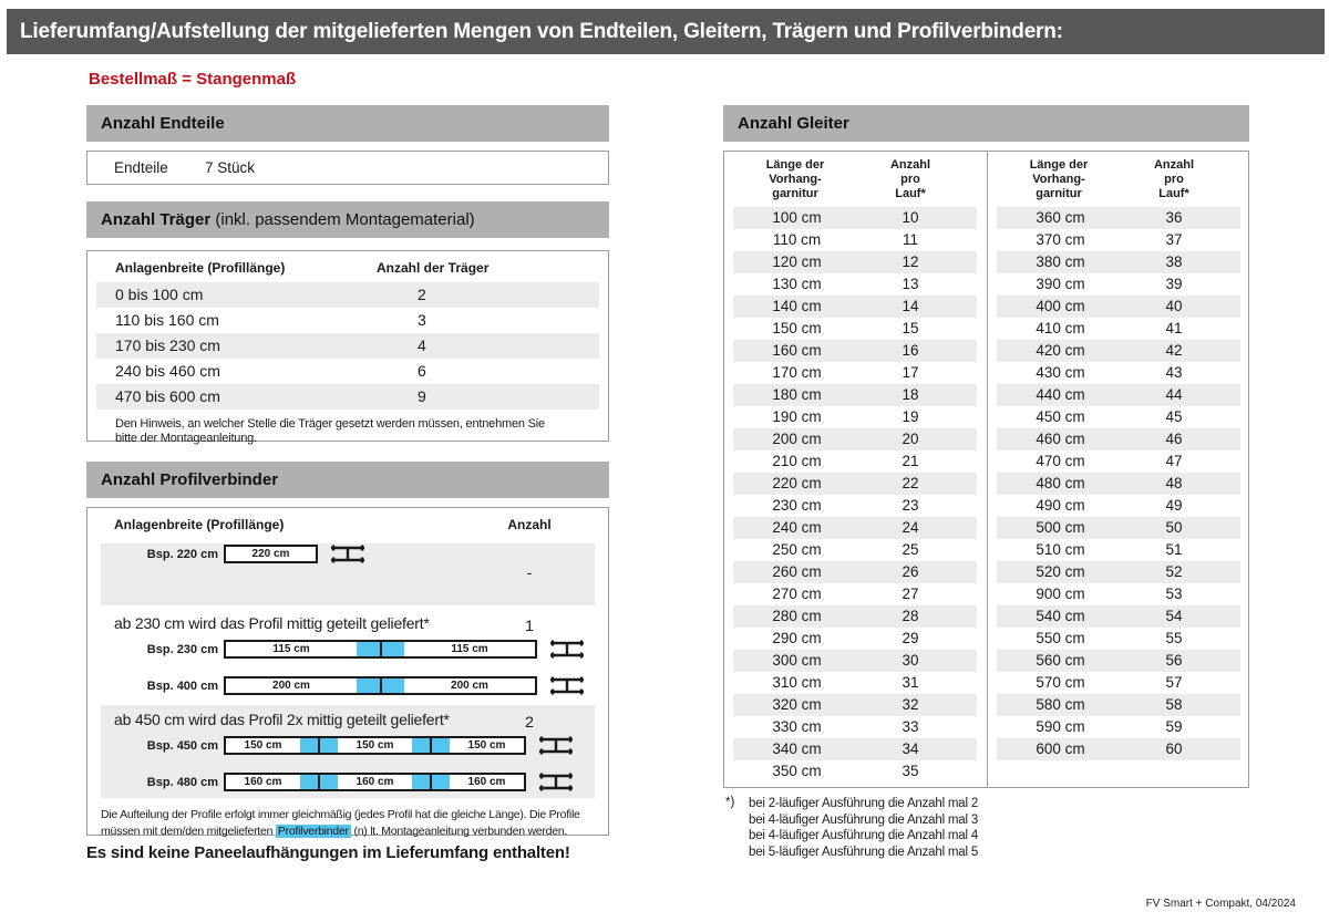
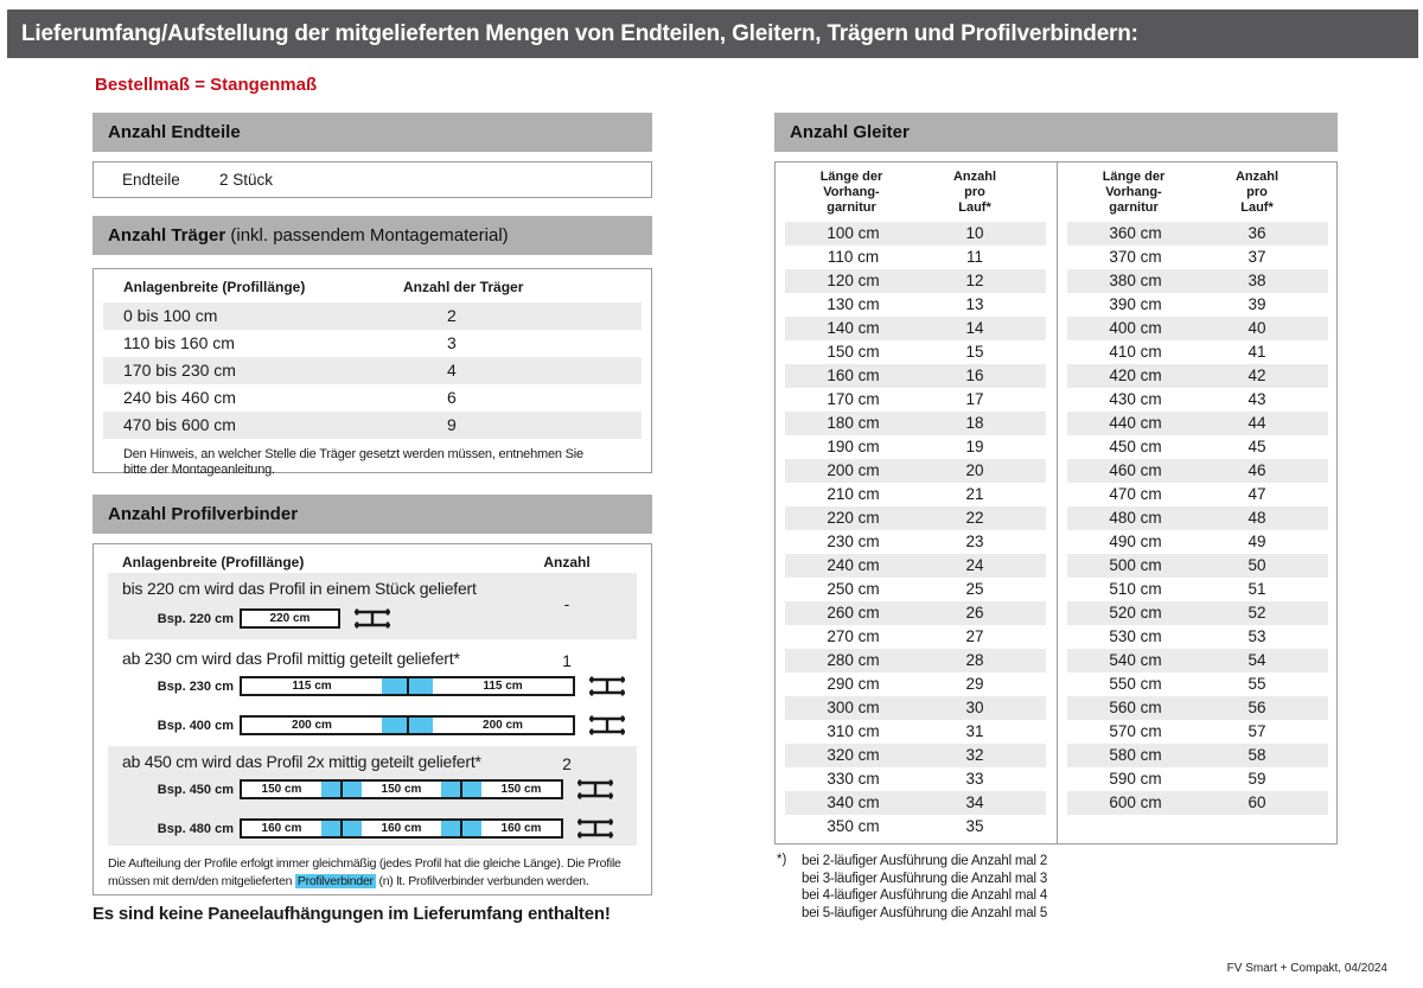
  Lieferumfang/Aufstellung der mitgelieferten Mengen von Endteilen, Gleitern, Trägern und Profilverbindern:
  Bestellmaß = Stangenmaß
  Anzahl Endteile
  Endteile
- 7 Stück
+ 2 Stück
  Anzahl Träger (inkl. passendem Montagematerial)
  Anlagenbreite (Profillänge)
  Anzahl der Träger
  0 bis 100 cm
  2
  110 bis 160 cm
  3
  170 bis 230 cm
  4
  240 bis 460 cm
  6
  470 bis 600 cm
  9
  Den Hinweis, an welcher Stelle die Träger gesetzt werden müssen, entnehmen Sie bitte der Montageanleitung.
  Anzahl Profilverbinder
  Anlagenbreite (Profillänge)
  Anzahl
+ bis 220 cm wird das Profil in einem Stück geliefert
  -
  Bsp. 220 cm
  220 cm
  ab 230 cm wird das Profil mittig geteilt geliefert*
  1
  Bsp. 230 cm
  115 cm
  115 cm
  Bsp. 400 cm
  200 cm
  200 cm
  ab 450 cm wird das Profil 2x mittig geteilt geliefert*
  2
  Bsp. 450 cm
  150 cm
  150 cm
  150 cm
  Bsp. 480 cm
  160 cm
  160 cm
  160 cm
- Die Aufteilung der Profile erfolgt immer gleichmäßig (jedes Profil hat die gleiche Länge). Die Profile müssen mit dem/den mitgelieferten Profilverbinder (n) lt. Montageanleitung verbunden werden.
+ Die Aufteilung der Profile erfolgt immer gleichmäßig (jedes Profil hat die gleiche Länge). Die Profile müssen mit dem/den mitgelieferten Profilverbinder (n) lt. Profilverbinder verbunden werden.
  Es sind keine Paneelaufhängungen im Lieferumfang enthalten!
  Anzahl Gleiter
  Länge der
  Vorhang-
  garnitur
  Anzahl
  pro
  Lauf*
  100 cm
  10
  110 cm
  11
  120 cm
  12
  130 cm
  13
  140 cm
  14
  150 cm
  15
  160 cm
  16
  170 cm
  17
  180 cm
  18
  190 cm
  19
  200 cm
  20
  210 cm
  21
  220 cm
  22
  230 cm
  23
  240 cm
  24
  250 cm
  25
  260 cm
  26
  270 cm
  27
  280 cm
  28
  290 cm
  29
  300 cm
  30
  310 cm
  31
  320 cm
  32
  330 cm
  33
  340 cm
  34
  350 cm
  35
  Länge der
  Vorhang-
  garnitur
  Anzahl
  pro
  Lauf*
  360 cm
  36
  370 cm
  37
  380 cm
  38
  390 cm
  39
  400 cm
  40
  410 cm
  41
  420 cm
  42
  430 cm
  43
  440 cm
  44
  450 cm
  45
  460 cm
  46
  470 cm
  47
  480 cm
  48
  490 cm
  49
  500 cm
  50
  510 cm
  51
  520 cm
  52
- 900 cm
+ 530 cm
  53
  540 cm
  54
  550 cm
  55
  560 cm
  56
  570 cm
  57
  580 cm
  58
  590 cm
  59
  600 cm
  60
  *)
  bei 2-läufiger Ausführung die Anzahl mal 2
- bei 4-läufiger Ausführung die Anzahl mal 3
+ bei 3-läufiger Ausführung die Anzahl mal 3
  bei 4-läufiger Ausführung die Anzahl mal 4
  bei 5-läufiger Ausführung die Anzahl mal 5
  FV Smart + Compakt, 04/2024
